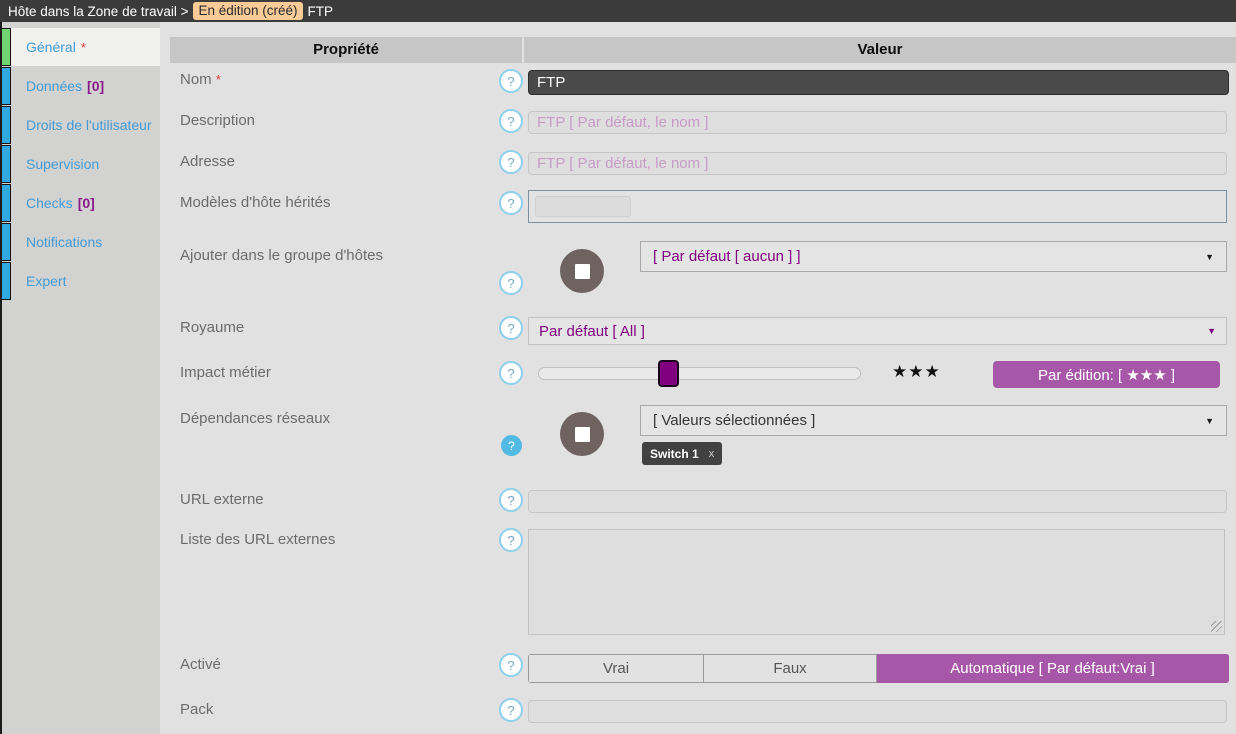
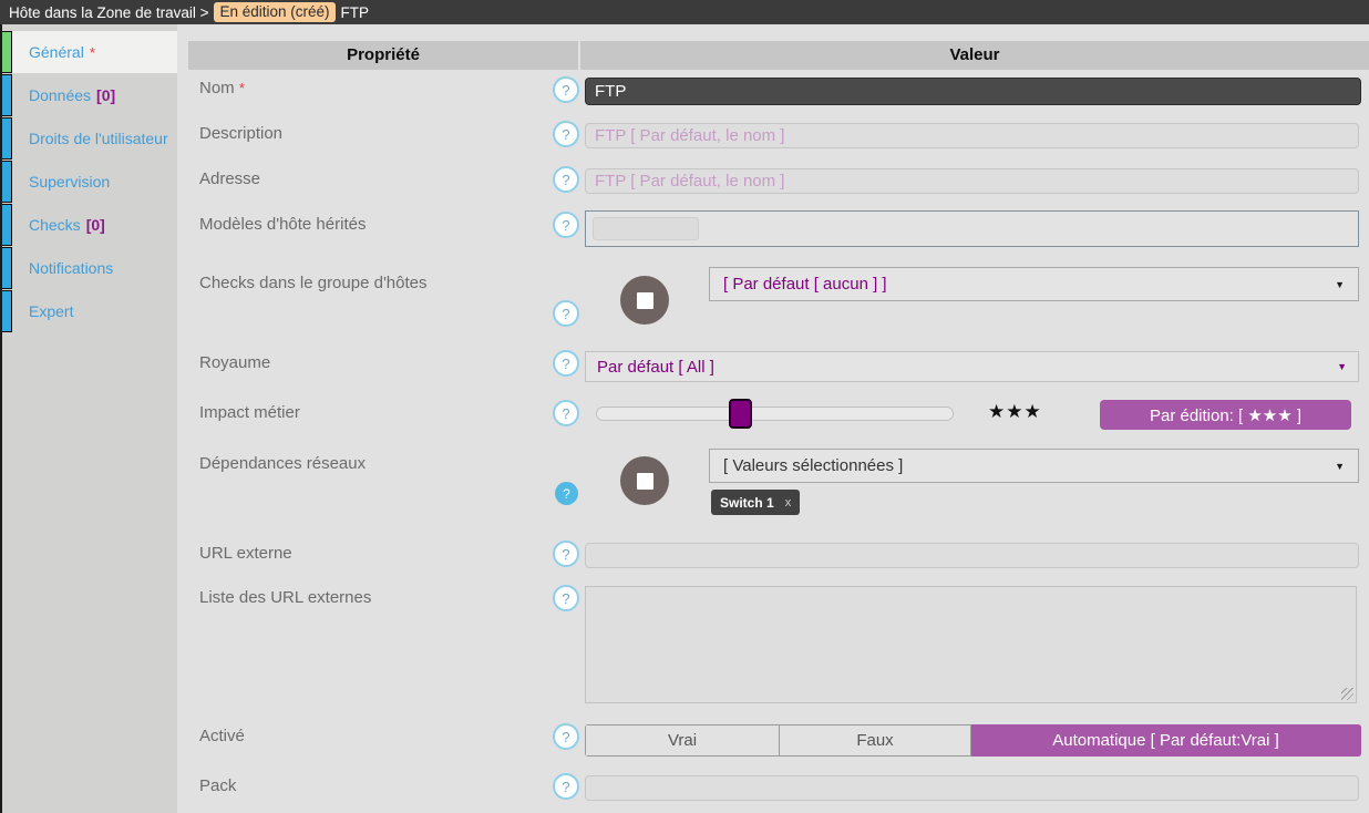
  Hôte dans la Zone de travail >
  En édition (créé)
  FTP
  Général
  *
  Données
  [0]
  Droits de l'utilisateur
  Supervision
  Checks
  [0]
  Notifications
  Expert
  Propriété
  Valeur
  Nom *
  ?
  FTP
  Description
  ?
  FTP [ Par défaut, le nom ]
  Adresse
  ?
  FTP [ Par défaut, le nom ]
  Modèles d'hôte hérités
  ?
- Ajouter dans le groupe d'hôtes
+ Checks dans le groupe d'hôtes
  ?
  [ Par défaut [ aucun ] ]
  ▼
  Royaume
  ?
  Par défaut [ All ]
  ▼
  Impact métier
  ?
  ★★★
  Par édition: [ ★★★ ]
  Dépendances réseaux
  ?
  [ Valeurs sélectionnées ]
  ▼
  Switch 1
  x
  URL externe
  ?
  Liste des URL externes
  ?
  Activé
  ?
  Vrai
  Faux
  Automatique [ Par défaut:Vrai ]
  Pack
  ?
